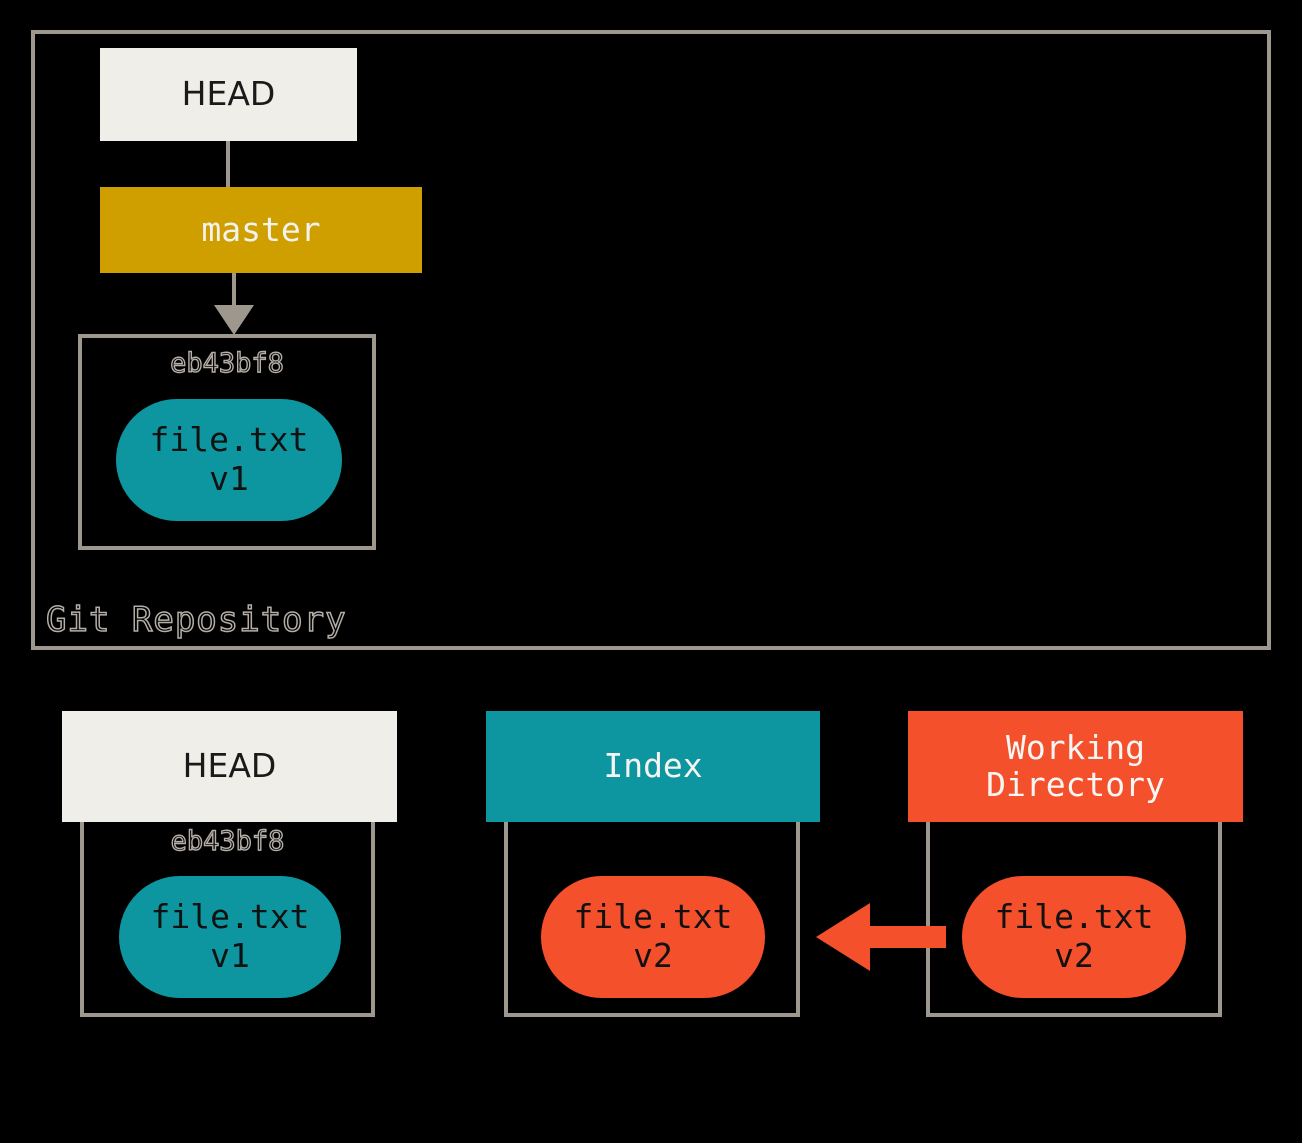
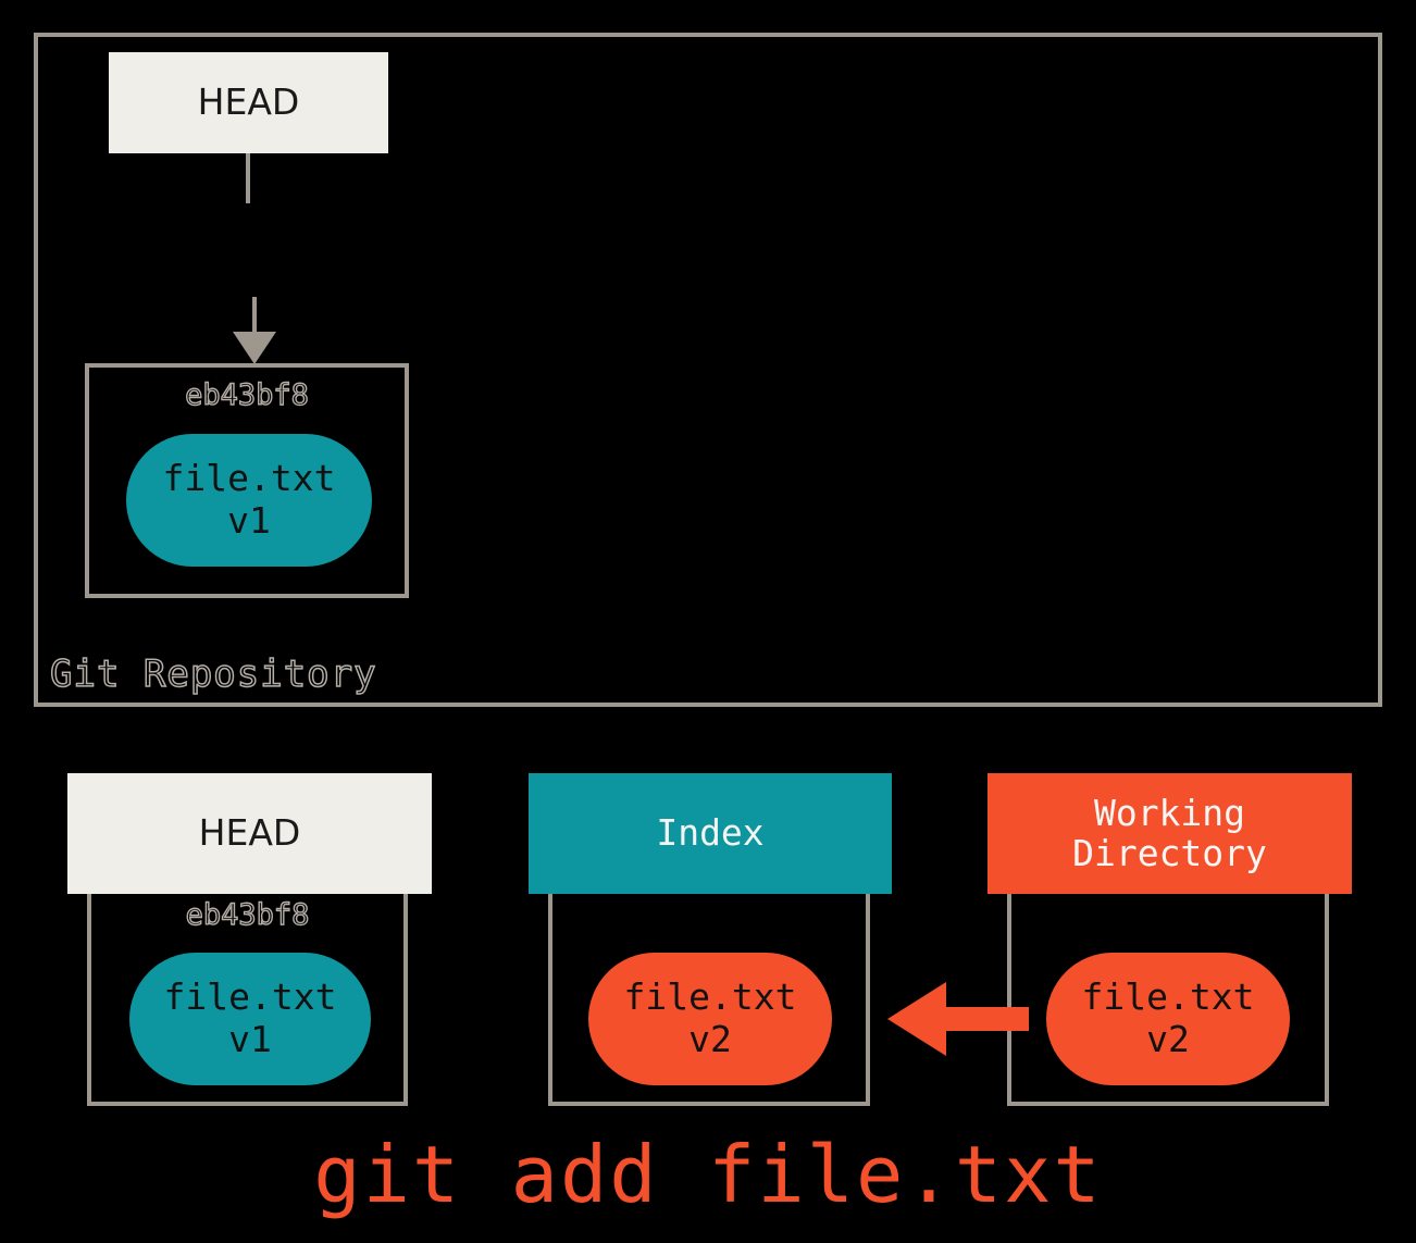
  HEAD
- master
  eb43bf8
  file.txt
  v1
  Git Repository
  HEAD
  eb43bf8
  file.txt
  v1
  Index
  file.txt
  v2
  Working
  Directory
  file.txt
  v2
+ git add file.txt
